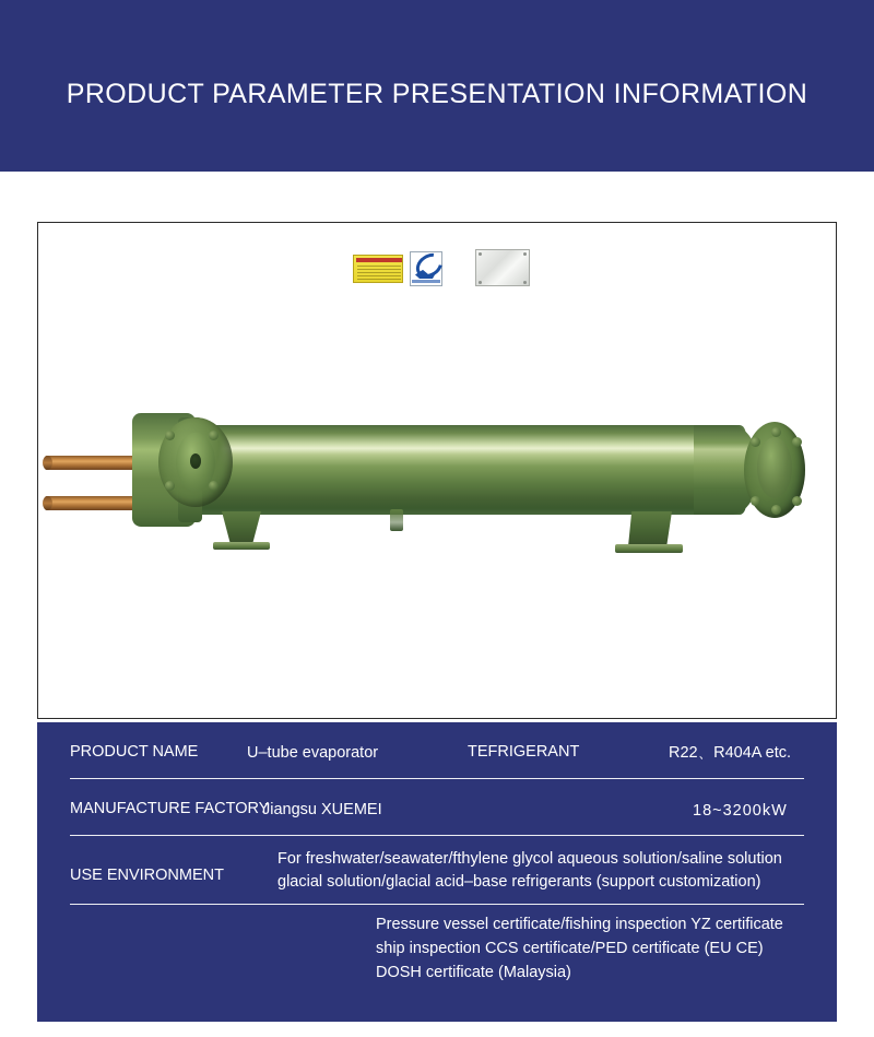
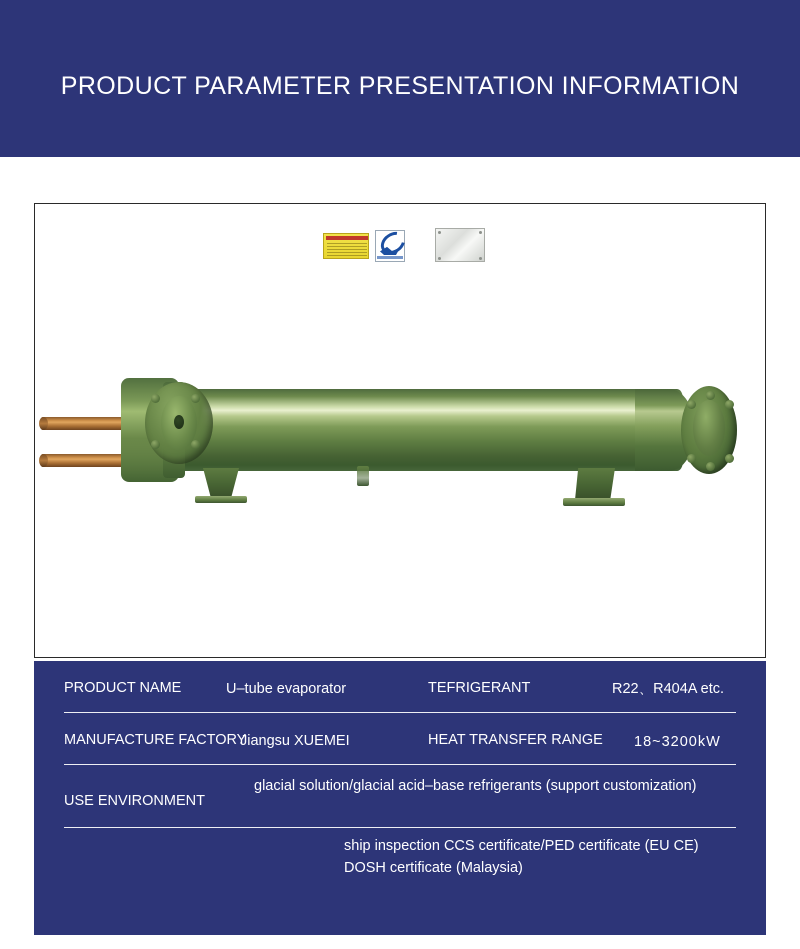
  PRODUCT PARAMETER PRESENTATION INFORMATION
  PRODUCT NAME
  U–tube evaporator
  TEFRIGERANT
  R22、R404A etc.
  MANUFACTURE FACTORY
  Jiangsu XUEMEI
+ HEAT TRANSFER RANGE
  18~3200kW
  USE ENVIRONMENT
- For freshwater/seawater/fthylene glycol aqueous solution/saline solution
  glacial solution/glacial acid–base refrigerants (support customization)
- Pressure vessel certificate/fishing inspection YZ certificate
  ship inspection CCS certificate/PED certificate (EU CE)
  DOSH certificate (Malaysia)
